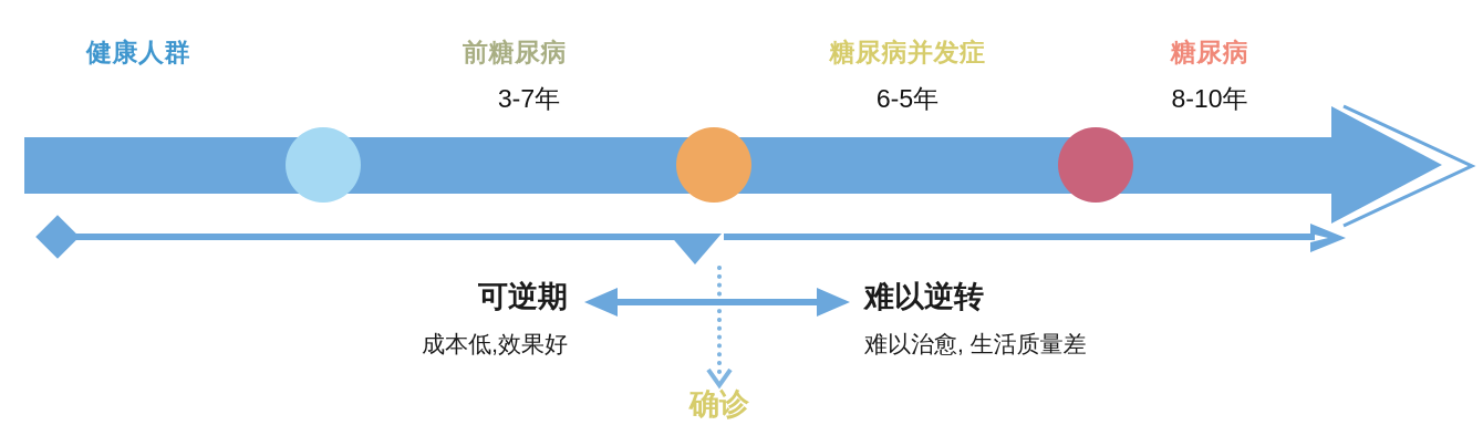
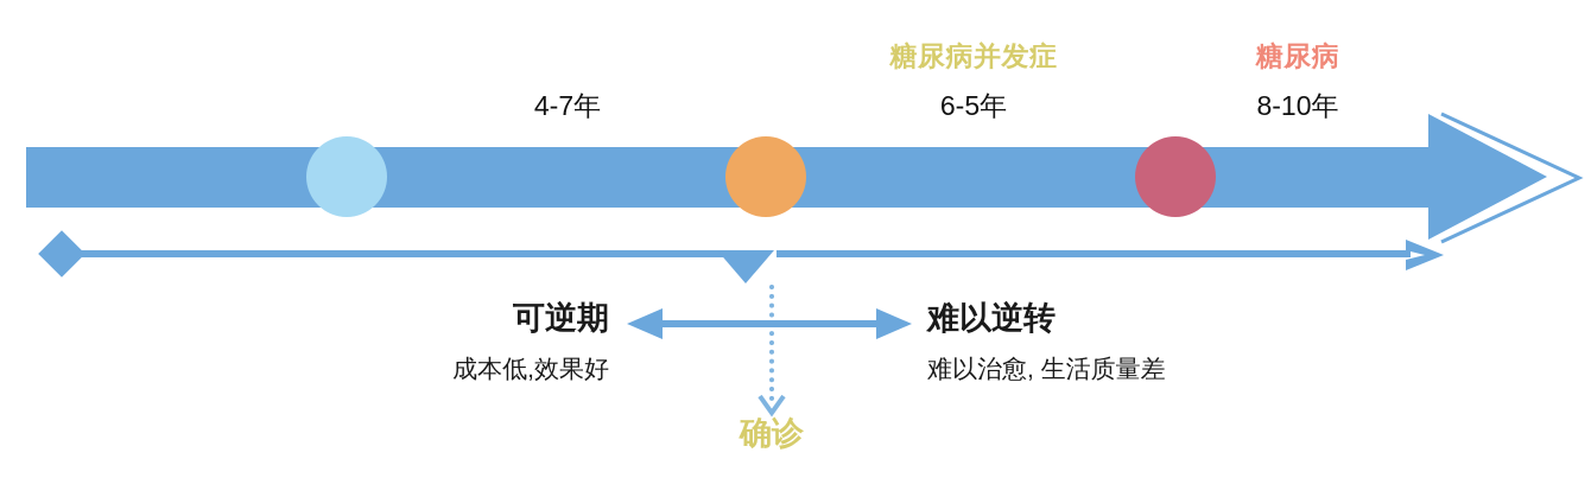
- 健康人群
- 前糖尿病
- 3-7年
+ 4-7年
  糖尿病并发症
  6-5年
  糖尿病
  8-10年
  可逆期
  成本低,效果好
  难以逆转
  难以治愈, 生活质量差
  确诊
